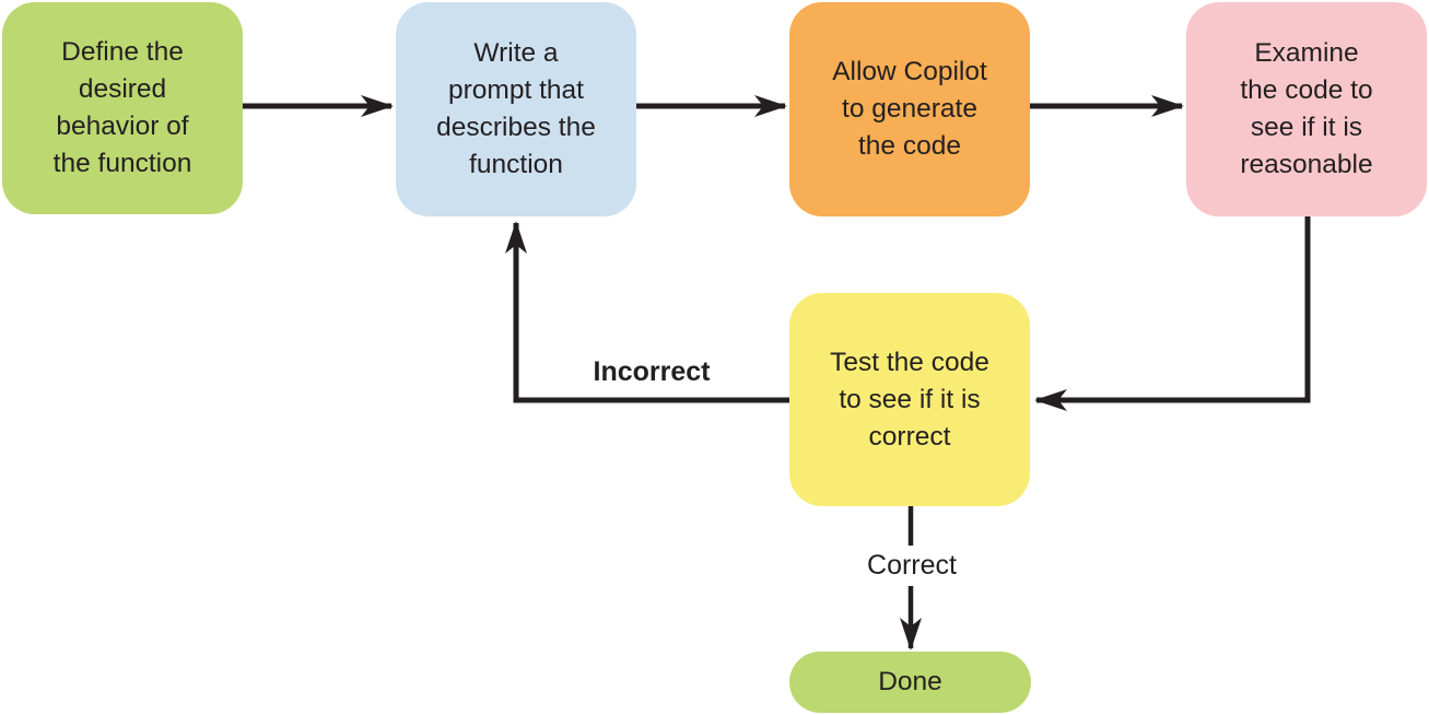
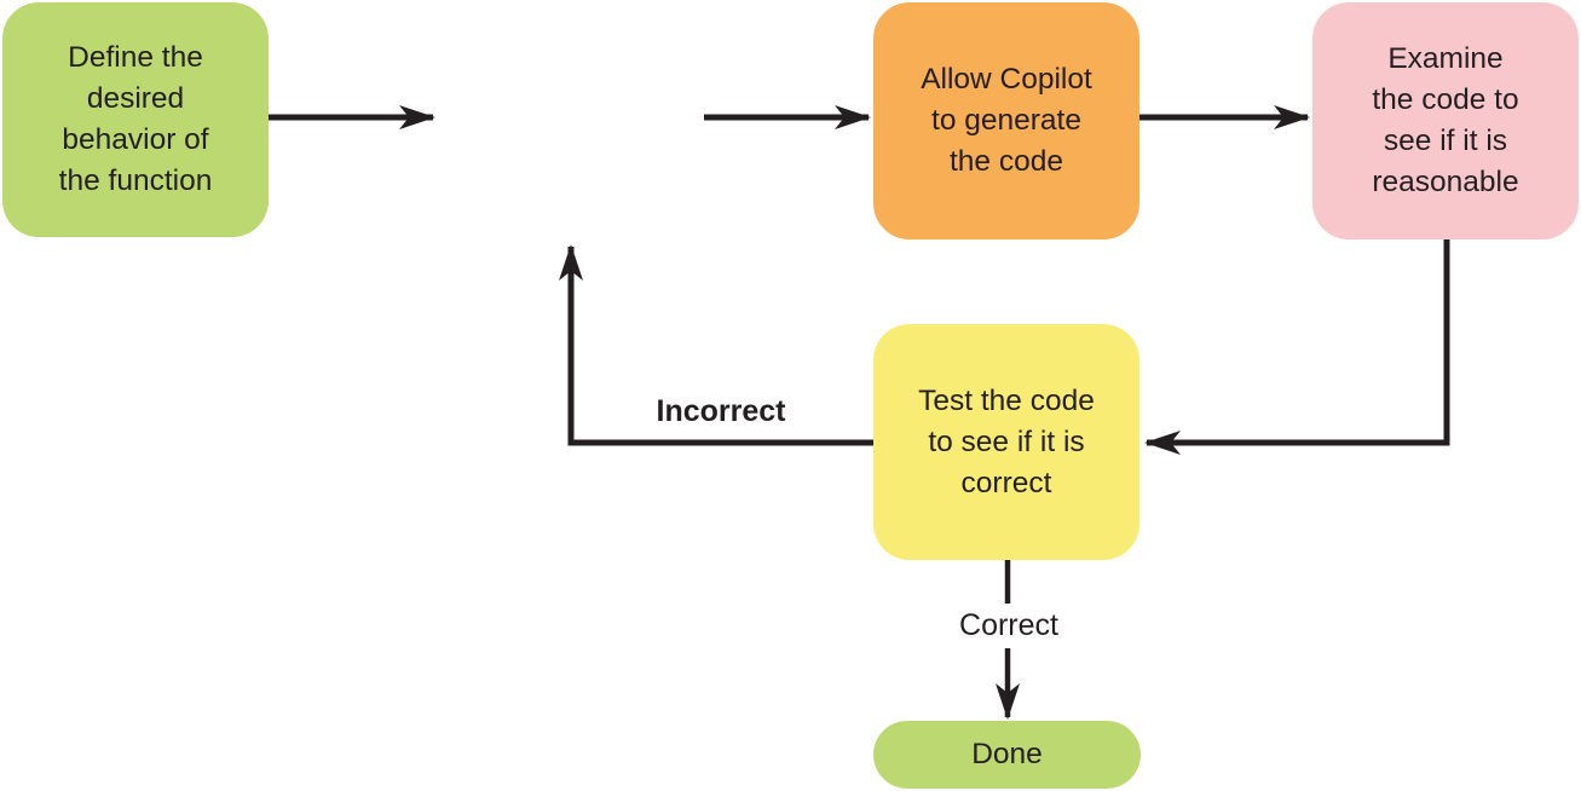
  Define the
  desired
  behavior of
  the function
- Write a
- prompt that
- describes the
- function
  Allow Copilot
  to generate
  the code
  Examine
  the code to
  see if it is
  reasonable
  Test the code
  to see if it is
  correct
  Done
  Incorrect
  Correct
